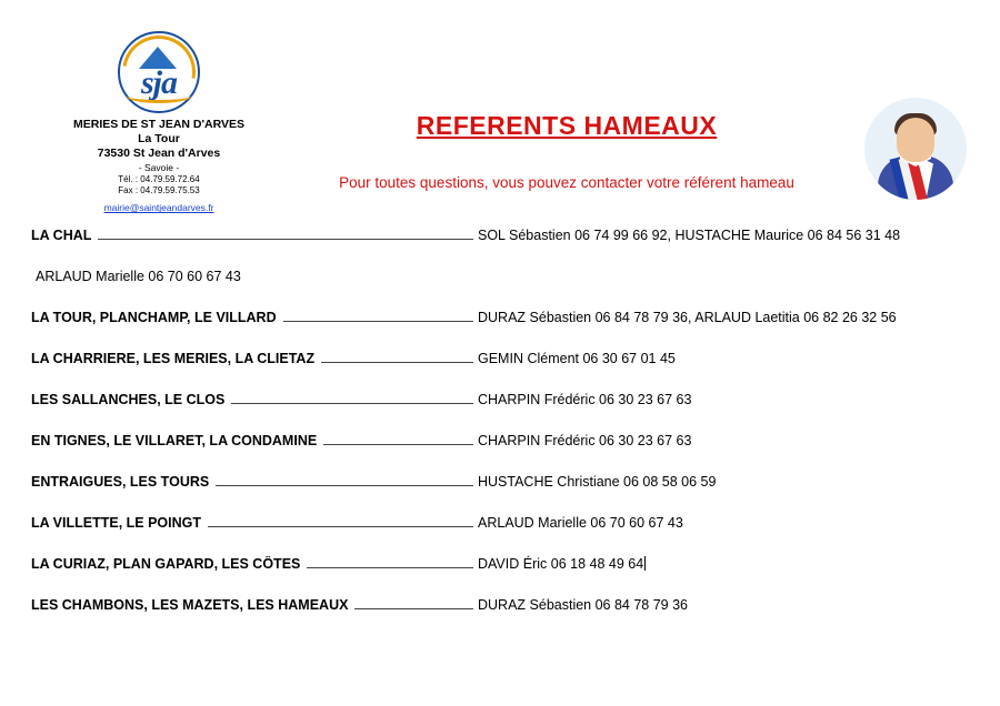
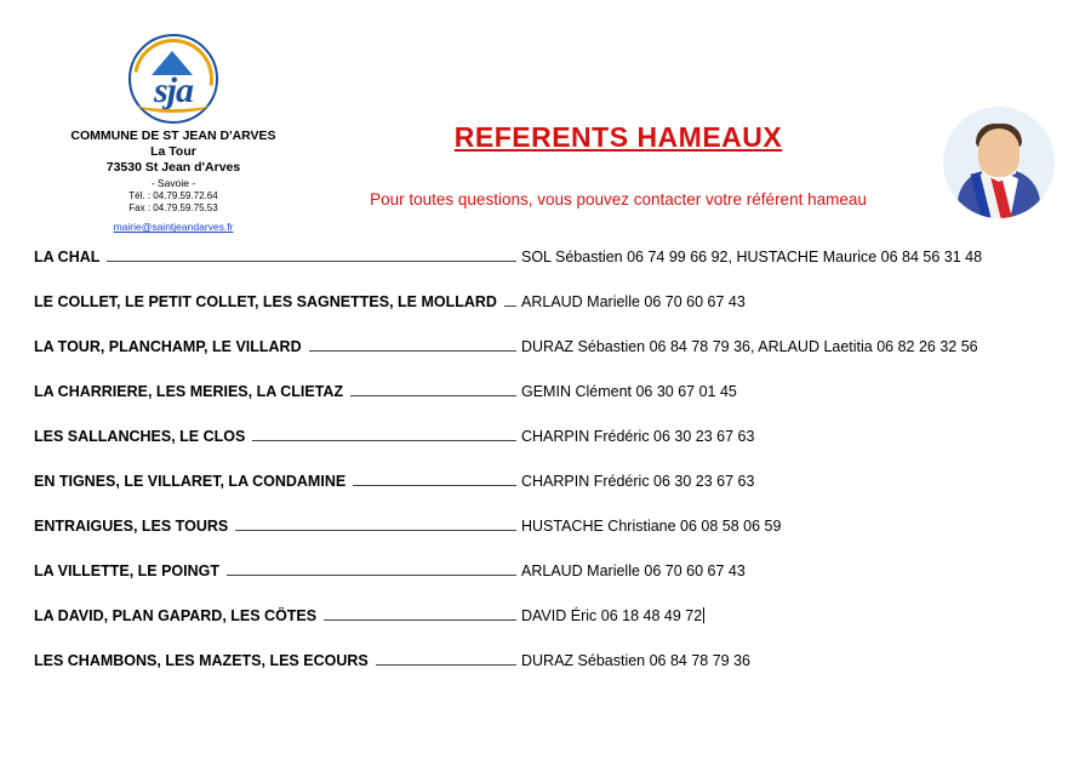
  sja
- MERIES DE ST JEAN D'ARVES
+ COMMUNE DE ST JEAN D'ARVES
  La Tour
  73530 St Jean d'Arves
  - Savoie -
  Tél. : 04.79.59.72.64
  Fax : 04.79.59.75.53
  mairie@saintjeandarves.fr
  REFERENTS HAMEAUX
  Pour toutes questions, vous pouvez contacter votre référent hameau
  LA CHAL
  SOL Sébastien 06 74 99 66 92, HUSTACHE Maurice 06 84 56 31 48
+ LE COLLET, LE PETIT COLLET, LES SAGNETTES, LE MOLLARD
  ARLAUD Marielle 06 70 60 67 43
  LA TOUR, PLANCHAMP, LE VILLARD
  DURAZ Sébastien 06 84 78 79 36, ARLAUD Laetitia 06 82 26 32 56
  LA CHARRIERE, LES MERIES, LA CLIETAZ
  GEMIN Clément 06 30 67 01 45
  LES SALLANCHES, LE CLOS
  CHARPIN Frédéric 06 30 23 67 63
  EN TIGNES, LE VILLARET, LA CONDAMINE
  CHARPIN Frédéric 06 30 23 67 63
  ENTRAIGUES, LES TOURS
  HUSTACHE Christiane 06 08 58 06 59
  LA VILLETTE, LE POINGT
  ARLAUD Marielle 06 70 60 67 43
- LA CURIAZ, PLAN GAPARD, LES CÔTES
+ LA DAVID, PLAN GAPARD, LES CÔTES
- DAVID Éric 06 18 48 49 64
+ DAVID Éric 06 18 48 49 72
- LES CHAMBONS, LES MAZETS, LES HAMEAUX
+ LES CHAMBONS, LES MAZETS, LES ECOURS
  DURAZ Sébastien 06 84 78 79 36
